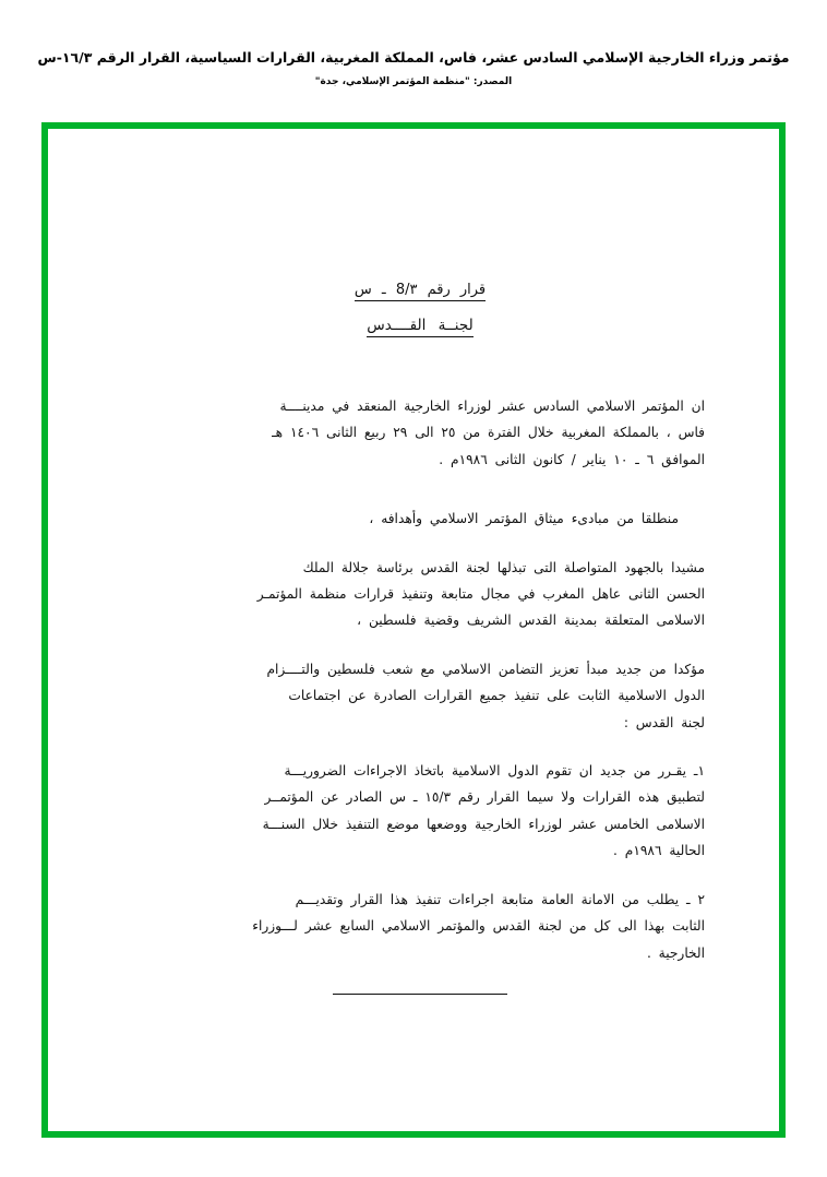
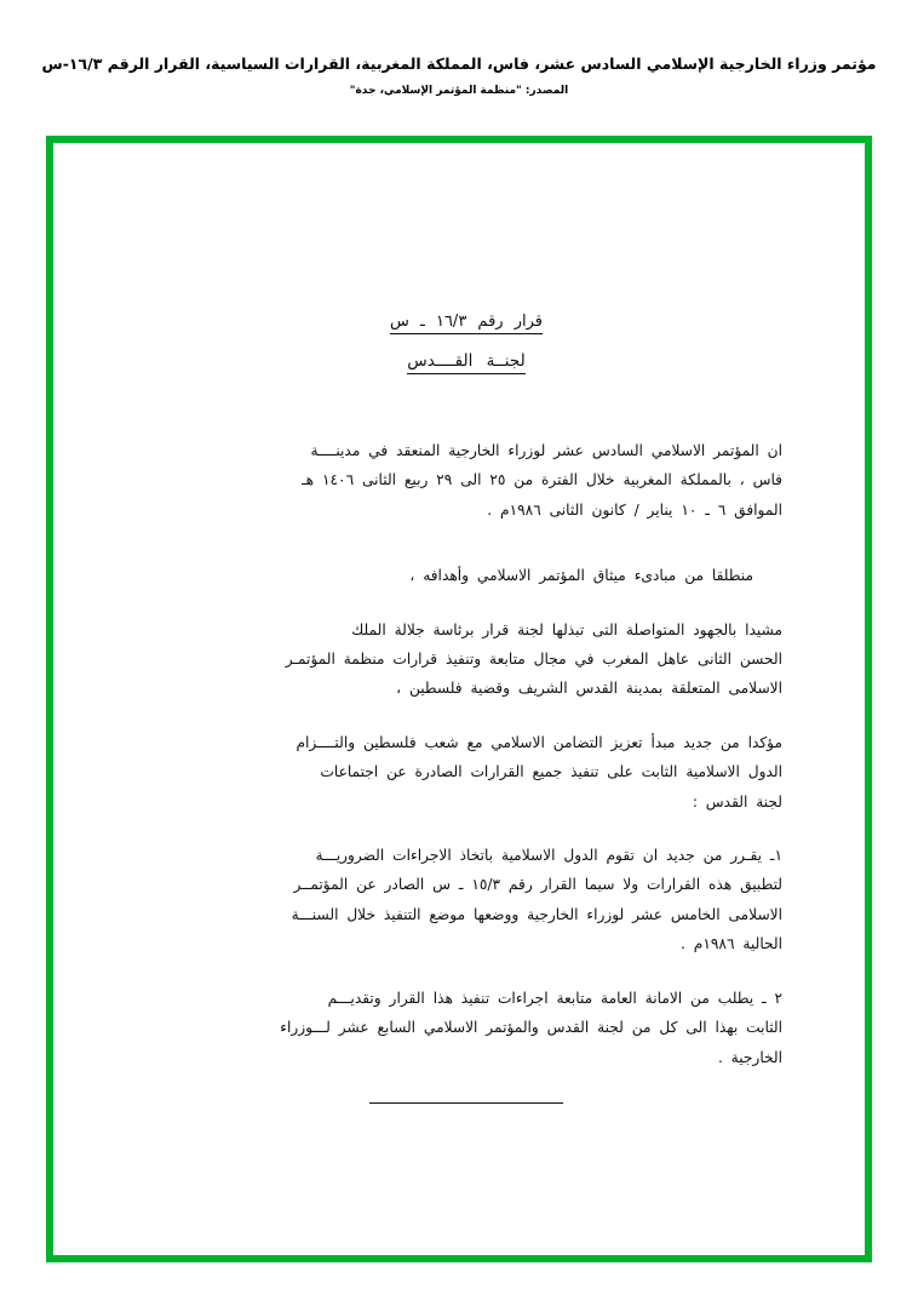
  مؤتمر وزراء الخارجية الإسلامي السادس عشر، فاس، المملكة المغربية، القرارات السياسية، القرار الرقم ١٦/٣-س
  المصدر: "منظمة المؤتمر الإسلامي، جدة"
- قرار رقم 8/٣ ـ س
+ قرار رقم ١٦/٣ ـ س
  لجنــة القــــدس
  ان المؤتمر الاسلامي السادس عشر لوزراء الخارجية المنعقد في مدينــــة
  فاس ، بالمملكة المغربية خلال الفترة من ٢٥ الى ٢٩ ربيع الثانى ١٤٠٦ هـ
  الموافق ٦ ـ ١٠ يناير / كانون الثانى ١٩٨٦م .
  منطلقا من مبادىء ميثاق المؤتمر الاسلامي وأهدافه ،
- مشيدا بالجهود المتواصلة التى تبذلها لجنة القدس برئاسة جلالة الملك
+ مشيدا بالجهود المتواصلة التى تبذلها لجنة قرار برئاسة جلالة الملك
  الحسن الثانى عاهل المغرب في مجال متابعة وتنفيذ قرارات منظمة المؤتمـر
  الاسلامى المتعلقة بمدينة القدس الشريف وقضية فلسطين ،
  مؤكدا من جديد مبدأ تعزيز التضامن الاسلامي مع شعب فلسطين والتــــزام
  الدول الاسلامية الثابت على تنفيذ جميع القرارات الصادرة عن اجتماعات
  لجنة القدس :
  ١ـ يقـرر من جديد ان تقوم الدول الاسلامية باتخاذ الاجراءات الضروريـــة
  لتطبيق هذه القرارات ولا سيما القرار رقم ١٥/٣ ـ س الصادر عن المؤتمــر
  الاسلامى الخامس عشر لوزراء الخارجية ووضعها موضع التنفيذ خلال السنـــة
  الحالية ١٩٨٦م .
  ٢ ـ يطلب من الامانة العامة متابعة اجراءات تنفيذ هذا القرار وتقديـــم
  الثابت بهذا الى كل من لجنة القدس والمؤتمر الاسلامي السابع عشر لـــوزراء
  الخارجية .
